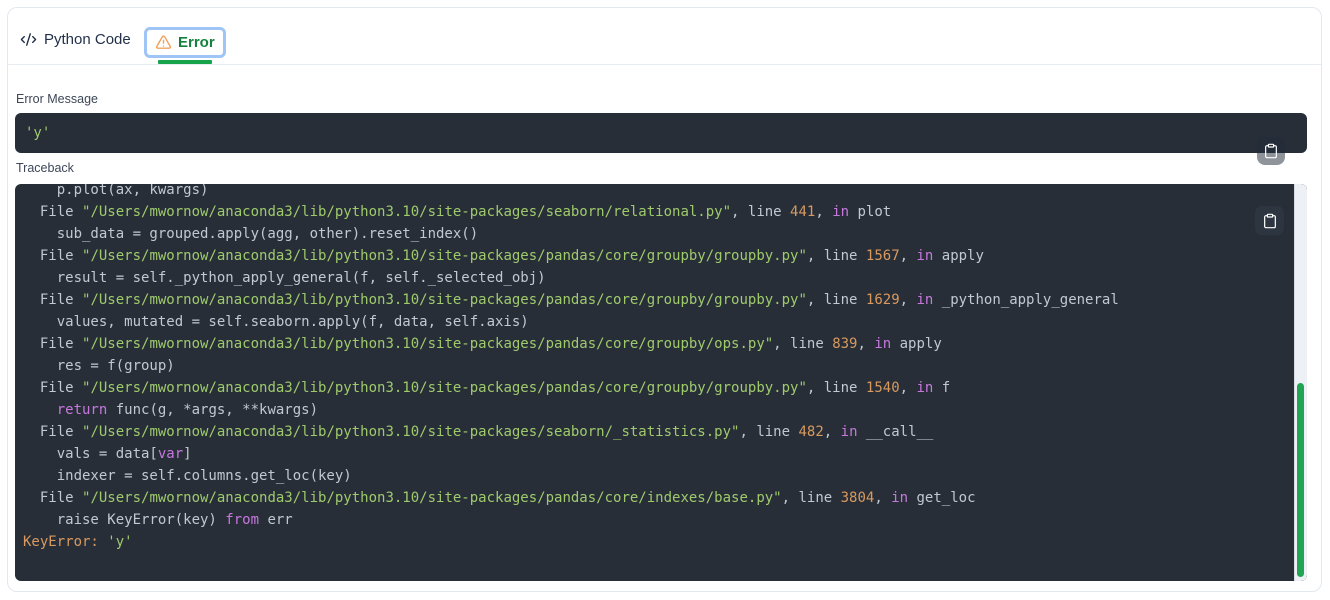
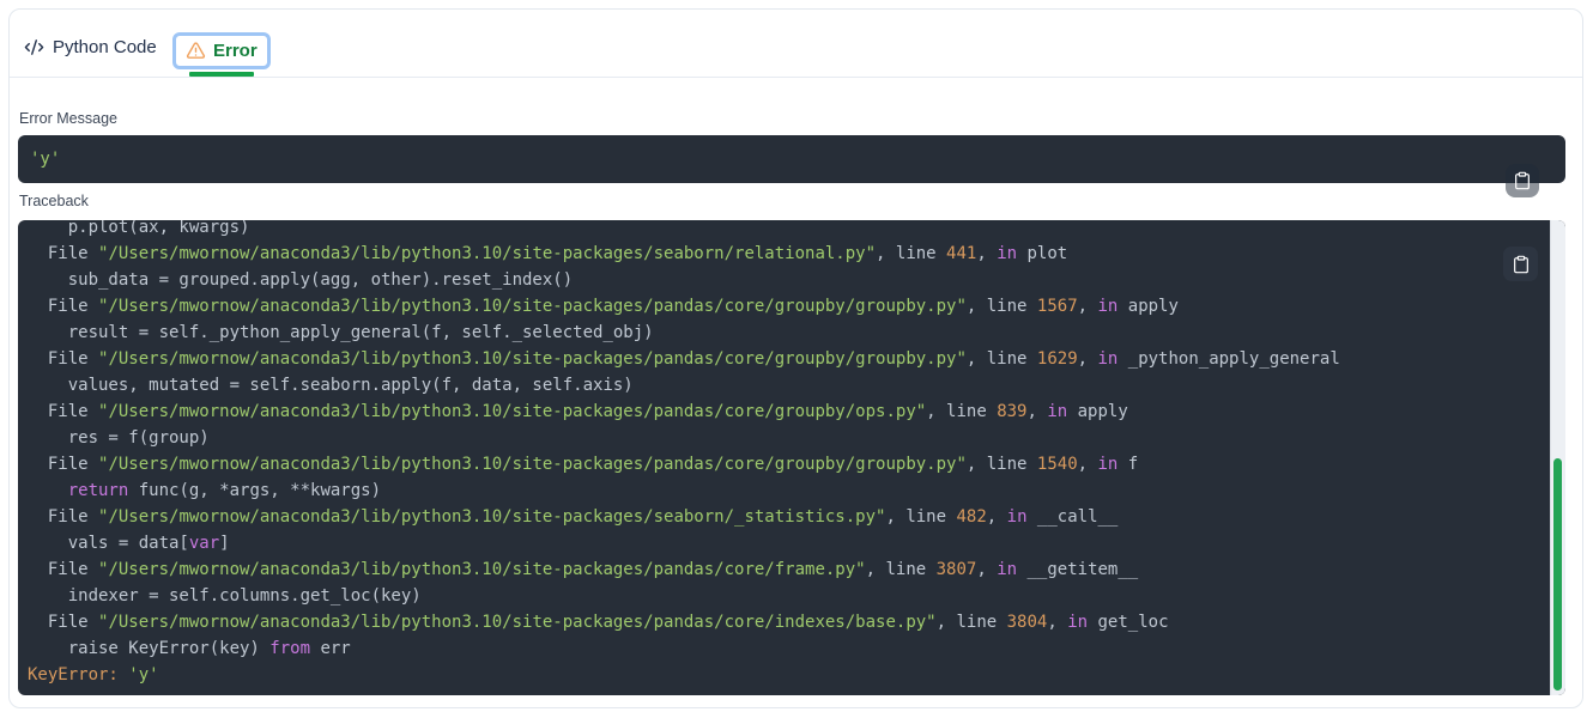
  Python Code
  Error
  Error Message
  'y'
  Traceback
  p.plot(ax, kwargs)
  File "/Users/mwornow/anaconda3/lib/python3.10/site-packages/seaborn/relational.py", line 441, in plot
  sub_data = grouped.apply(agg, other).reset_index()
  File "/Users/mwornow/anaconda3/lib/python3.10/site-packages/pandas/core/groupby/groupby.py", line 1567, in apply
  result = self._python_apply_general(f, self._selected_obj)
  File "/Users/mwornow/anaconda3/lib/python3.10/site-packages/pandas/core/groupby/groupby.py", line 1629, in _python_apply_general
  values, mutated = self.seaborn.apply(f, data, self.axis)
  File "/Users/mwornow/anaconda3/lib/python3.10/site-packages/pandas/core/groupby/ops.py", line 839, in apply
  res = f(group)
  File "/Users/mwornow/anaconda3/lib/python3.10/site-packages/pandas/core/groupby/groupby.py", line 1540, in f
  return func(g, *args, **kwargs)
  File "/Users/mwornow/anaconda3/lib/python3.10/site-packages/seaborn/_statistics.py", line 482, in __call__
  vals = data[var]
+ File "/Users/mwornow/anaconda3/lib/python3.10/site-packages/pandas/core/frame.py", line 3807, in __getitem__
  indexer = self.columns.get_loc(key)
  File "/Users/mwornow/anaconda3/lib/python3.10/site-packages/pandas/core/indexes/base.py", line 3804, in get_loc
  raise KeyError(key) from err
  KeyError: 'y'
